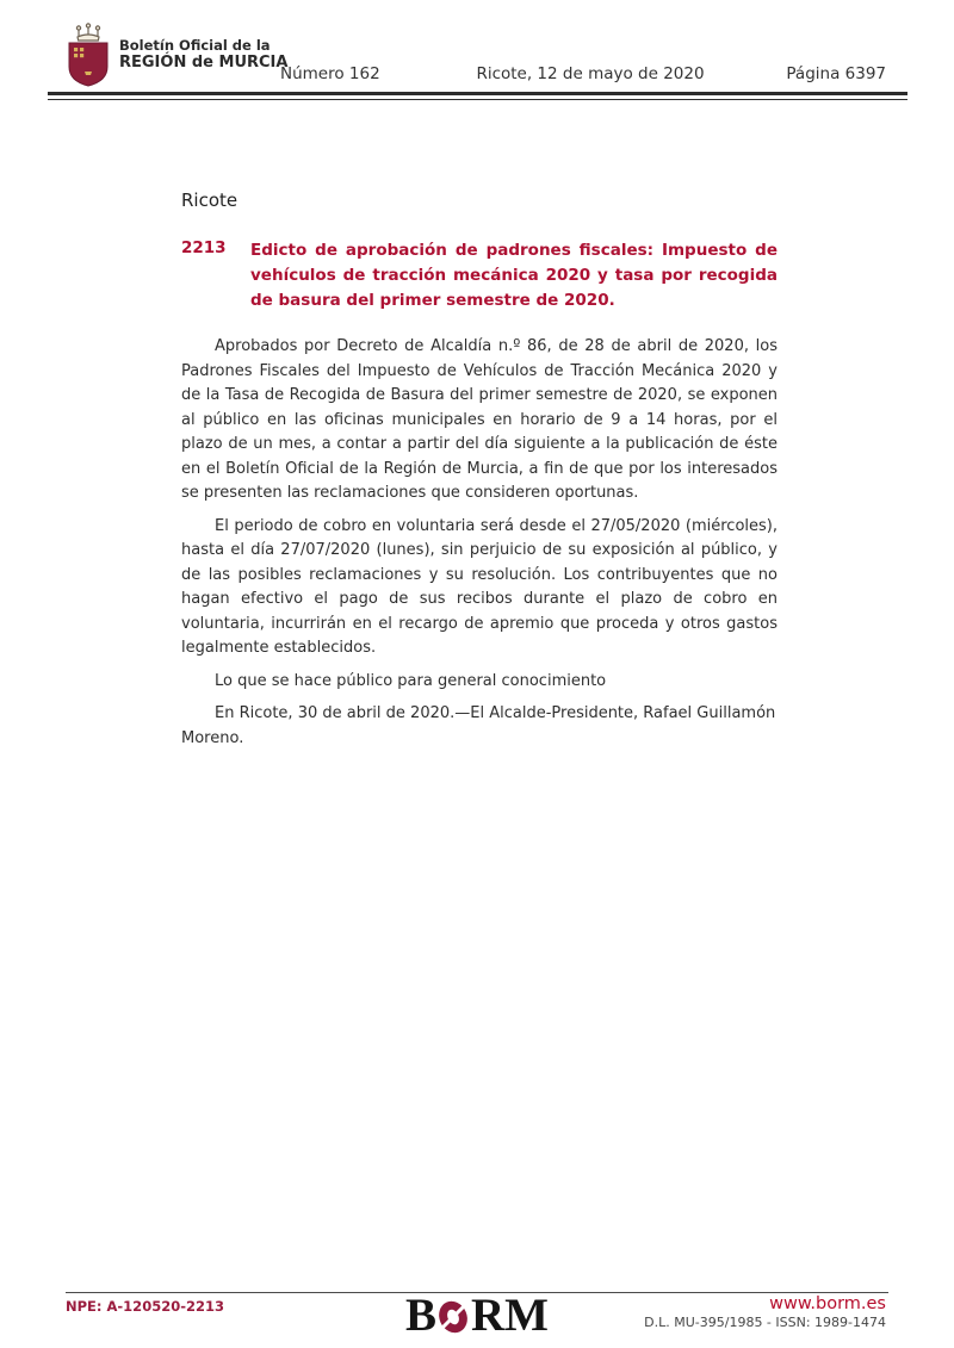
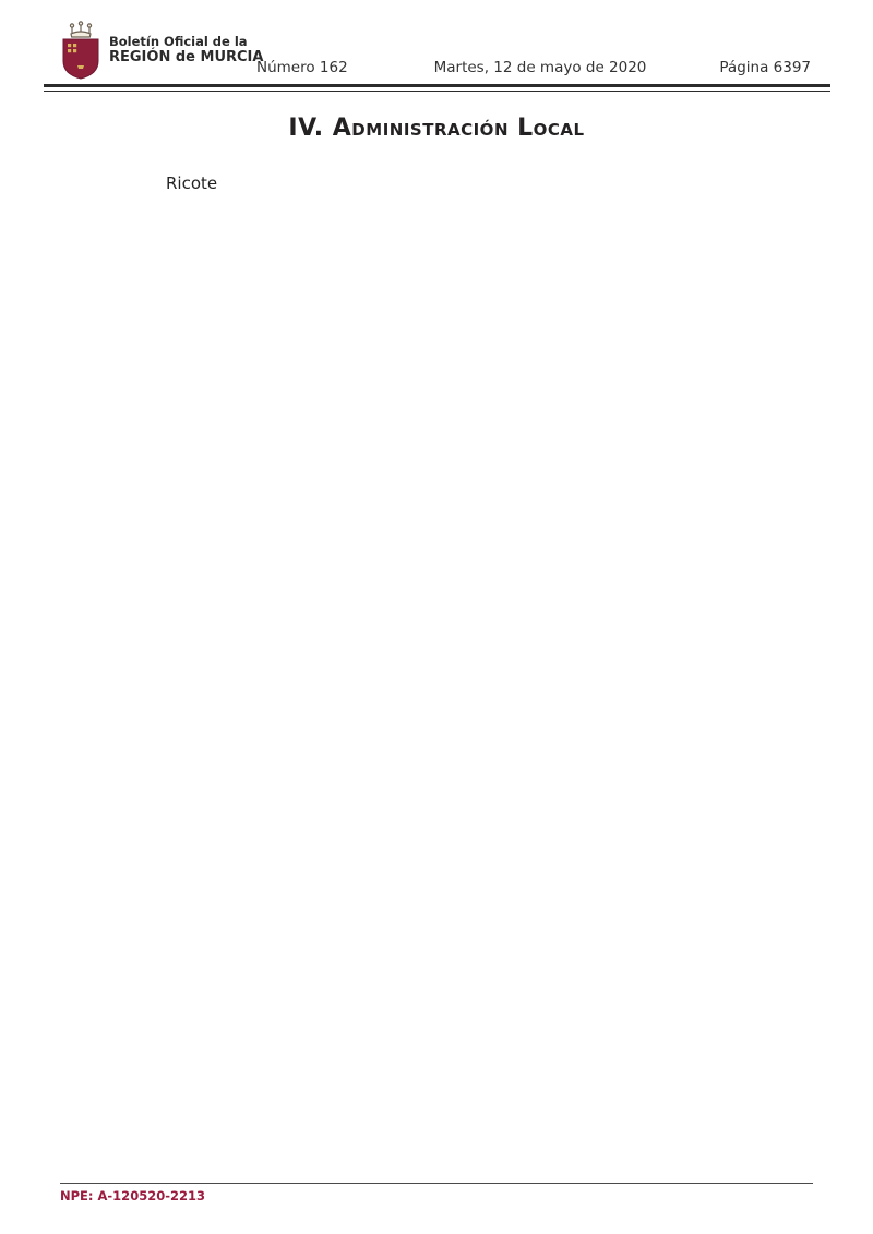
  Boletín Oficial de la
  REGIÓN de MURCIA
  Número 162
- Ricote, 12 de mayo de 2020
+ Martes, 12 de mayo de 2020
  Página 6397
+ IV. Administración Local
  Ricote
- 2213
- Edicto de aprobación de padrones fiscales: Impuesto de vehículos de tracción mecánica 2020 y tasa por recogida de basura del primer semestre de 2020.
- Aprobados por Decreto de Alcaldía n.º 86, de 28 de abril de 2020, los Padrones Fiscales del Impuesto de Vehículos de Tracción Mecánica 2020 y de la Tasa de Recogida de Basura del primer semestre de 2020, se exponen al público en las oficinas municipales en horario de 9 a 14 horas, por el plazo de un mes, a contar a partir del día siguiente a la publicación de éste en el Boletín Oficial de la Región de Murcia, a fin de que por los interesados se presenten las reclamaciones que consideren oportunas.
- El periodo de cobro en voluntaria será desde el 27/05/2020 (miércoles), hasta el día 27/07/2020 (lunes), sin perjuicio de su exposición al público, y de las posibles reclamaciones y su resolución. Los contribuyentes que no hagan efectivo el pago de sus recibos durante el plazo de cobro en voluntaria, incurrirán en el recargo de apremio que proceda y otros gastos legalmente establecidos.
- Lo que se hace público para general conocimiento
- En Ricote, 30 de abril de 2020.—El Alcalde-Presidente, Rafael Guillamón Moreno.
  NPE: A-120520-2213
- B
- RM
- www.borm.es
- D.L. MU-395/1985 - ISSN: 1989-1474
